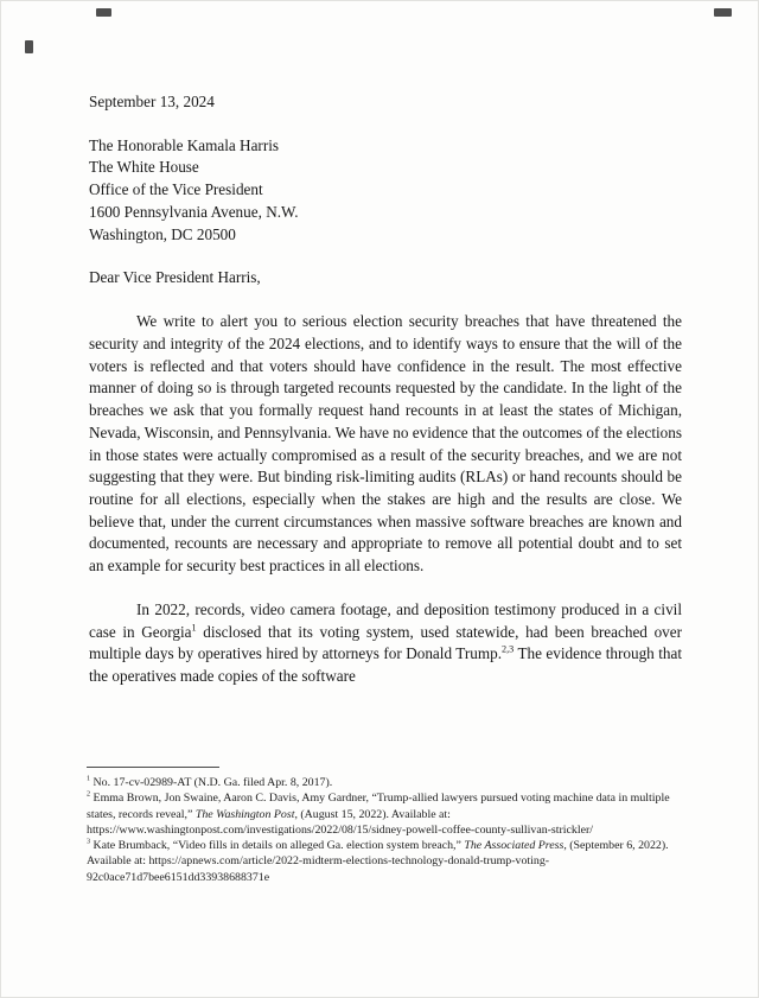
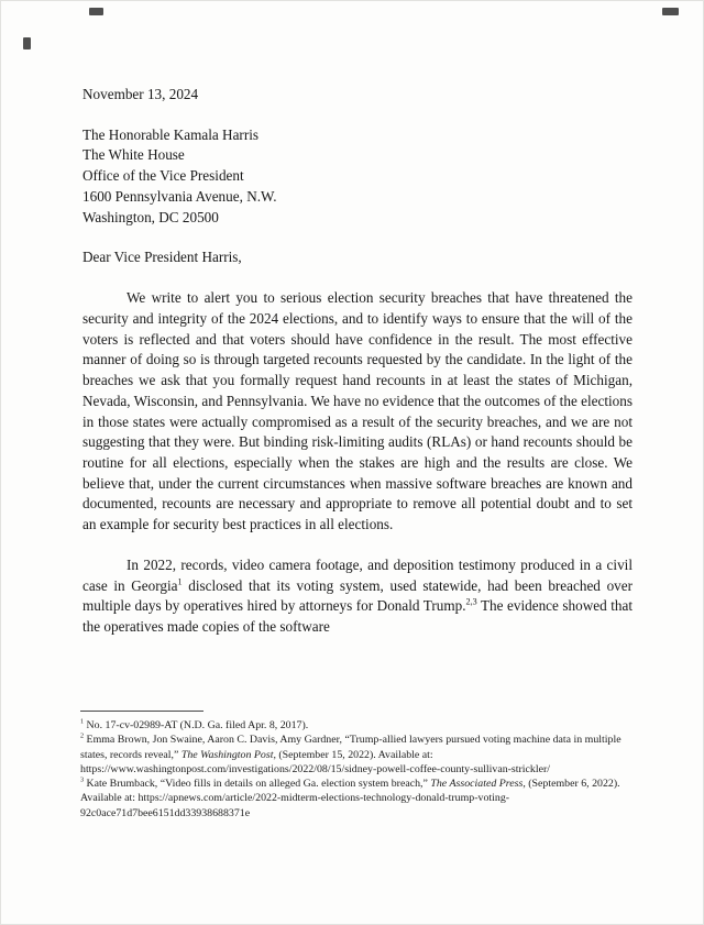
- September 13, 2024
+ November 13, 2024
  The Honorable Kamala Harris
  The White House
  Office of the Vice President
  1600 Pennsylvania Avenue, N.W.
  Washington, DC 20500
  Dear Vice President Harris,
  We write to alert you to serious election security breaches that have threatened the security and integrity of the 2024 elections, and to identify ways to ensure that the will of the voters is reflected and that voters should have confidence in the result. The most effective manner of doing so is through targeted recounts requested by the candidate. In the light of the breaches we ask that you formally request hand recounts in at least the states of Michigan, Nevada, Wisconsin, and Pennsylvania. We have no evidence that the outcomes of the elections in those states were actually compromised as a result of the security breaches, and we are not suggesting that they were. But binding risk-limiting audits (RLAs) or hand recounts should be routine for all elections, especially when the stakes are high and the results are close. We believe that, under the current circumstances when massive software breaches are known and documented, recounts are necessary and appropriate to remove all potential doubt and to set an example for security best practices in all elections.
- In 2022, records, video camera footage, and deposition testimony produced in a civil case in Georgia1 disclosed that its voting system, used statewide, had been breached over multiple days by operatives hired by attorneys for Donald Trump.2,3 The evidence through that the operatives made copies of the software
+ In 2022, records, video camera footage, and deposition testimony produced in a civil case in Georgia1 disclosed that its voting system, used statewide, had been breached over multiple days by operatives hired by attorneys for Donald Trump.2,3 The evidence showed that the operatives made copies of the software
  No. 17-cv-02989-AT (N.D. Ga. filed Apr. 8, 2017).
- Emma Brown, Jon Swaine, Aaron C. Davis, Amy Gardner, “Trump-allied lawyers pursued voting machine data in multiple states, records reveal,” The Washington Post, (August 15, 2022). Available at: https://www.washingtonpost.com/investigations/2022/08/15/sidney-powell-coffee-county-sullivan-strickler/
+ Emma Brown, Jon Swaine, Aaron C. Davis, Amy Gardner, “Trump-allied lawyers pursued voting machine data in multiple states, records reveal,” The Washington Post, (September 15, 2022). Available at: https://www.washingtonpost.com/investigations/2022/08/15/sidney-powell-coffee-county-sullivan-strickler/
  Kate Brumback, “Video fills in details on alleged Ga. election system breach,” The Associated Press, (September 6, 2022). Available at: https://apnews.com/article/2022-midterm-elections-technology-donald-trump-voting-92c0ace71d7bee6151dd33938688371e
